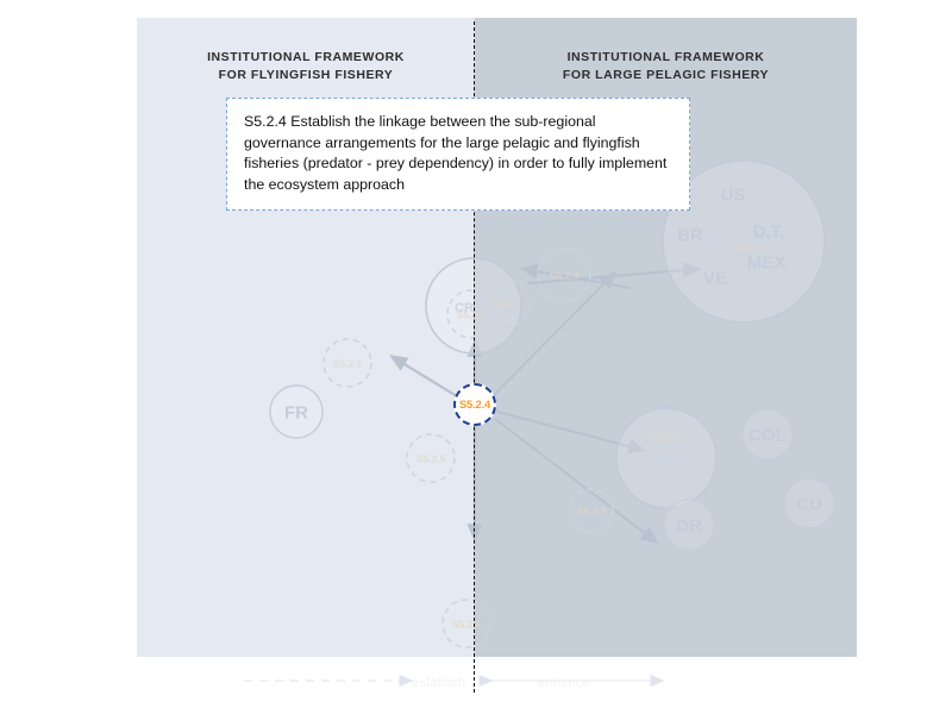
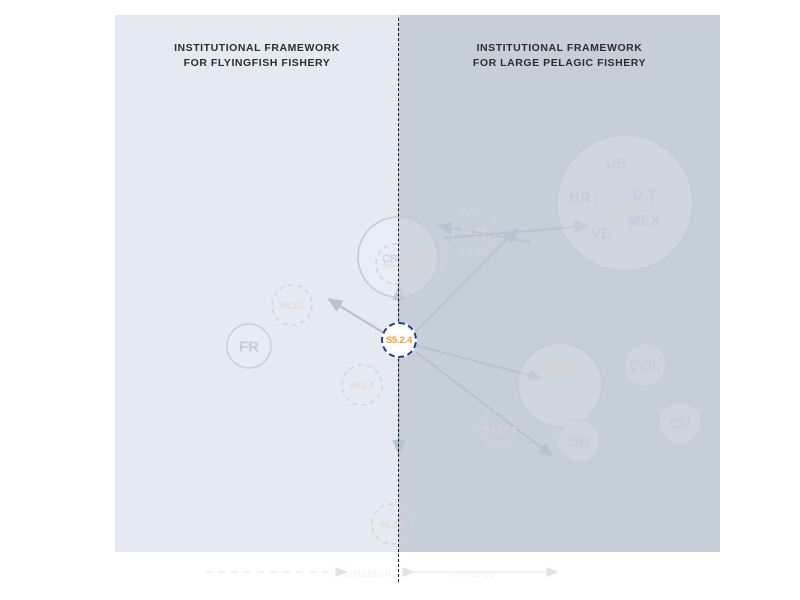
  INSTITUTIONAL FRAMEWORK
  FOR FLYINGFISH FISHERY
  INSTITUTIONAL FRAMEWORK
  FOR LARGE PELAGIC FISHERY
  CRFM
  S5.2.1
  S5.2.2
  S5.2.3
  S5.2.5
  S5.2.6
  S5.2.7
  S5.2.9
  FR
  S5.2.4
- S5.2.4 Establish the linkage between the sub-regional governance arrangements for the large pelagic and flyingfish fisheries (predator - prey dependency) in order to fully implement the ecosystem approach
